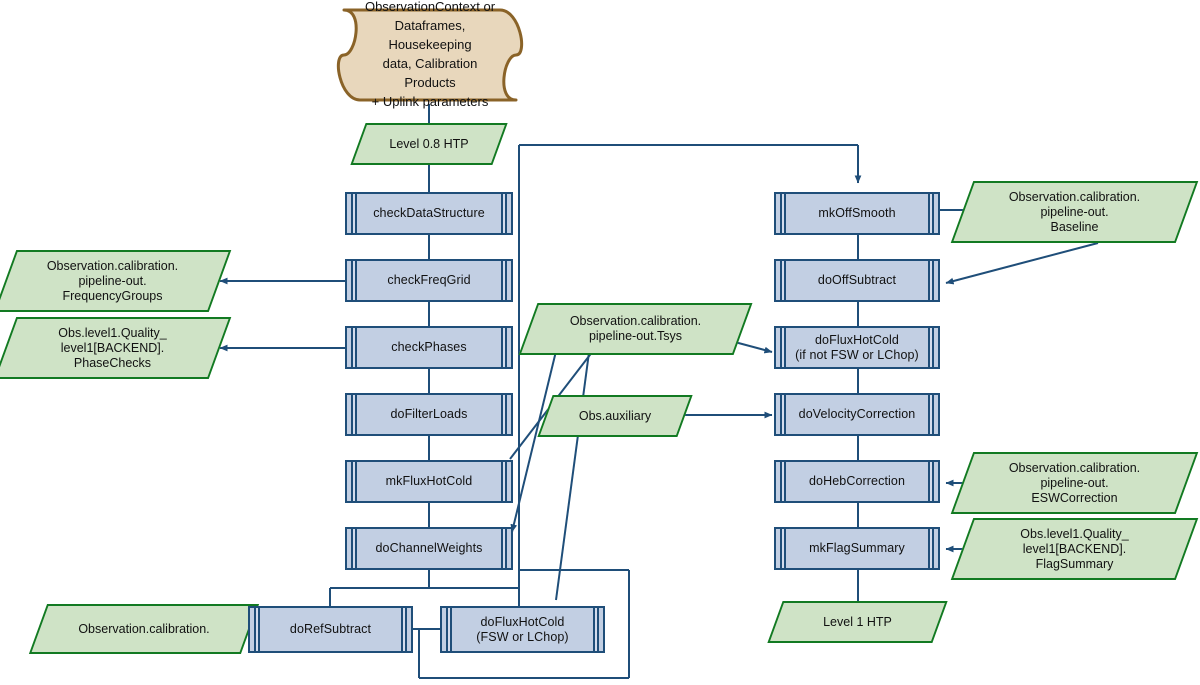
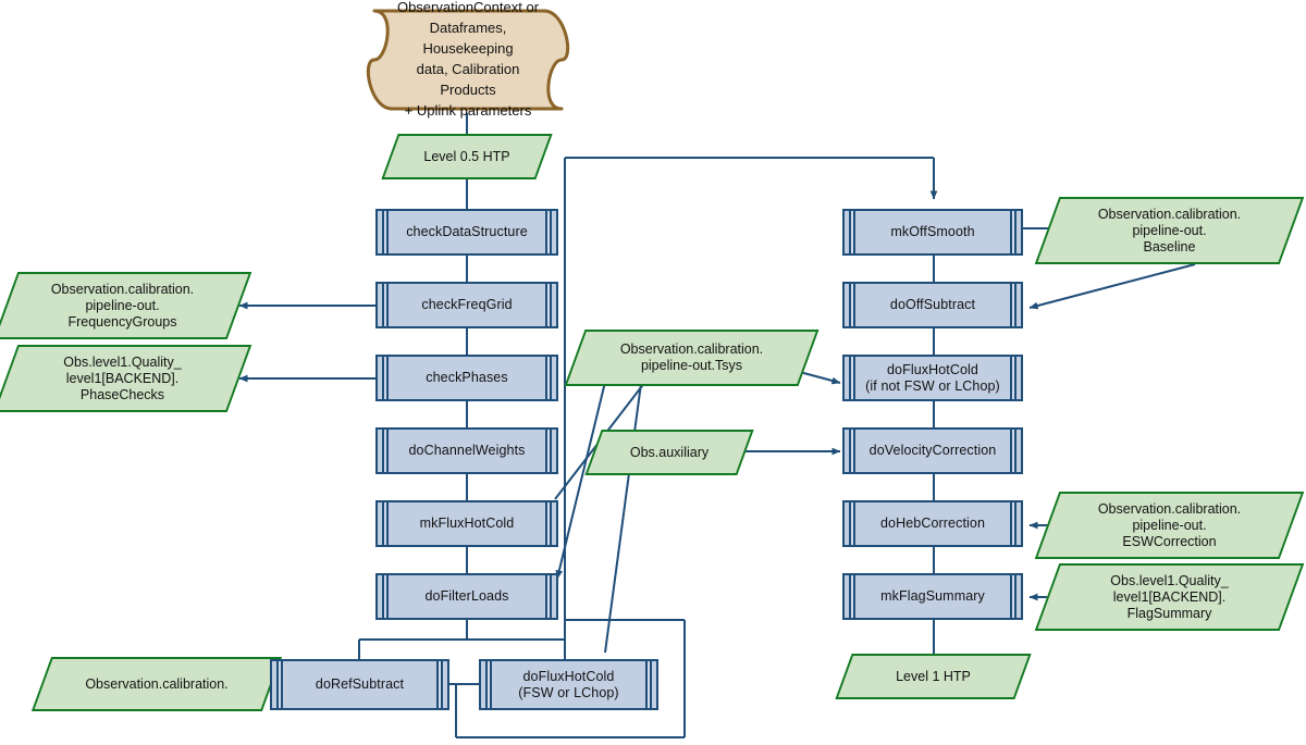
  ObservationContext or
  Dataframes, Housekeeping
  data, Calibration Products
  + Uplink parameters
- Level 0.8 HTP
+ Level 0.5 HTP
  checkDataStructure
  checkFreqGrid
  checkPhases
- doFilterLoads
+ doChannelWeights
  mkFluxHotCold
- doChannelWeights
+ doFilterLoads
  Observation.calibration.
  pipeline-out.
  FrequencyGroups
  Obs.level1.Quality_
  level1[BACKEND].
  PhaseChecks
  Observation.calibration.
  Observation.calibration.
  pipeline-out.Tsys
  Obs.auxiliary
  doRefSubtract
  doFluxHotCold
  (FSW or LChop)
  mkOffSmooth
  doOffSubtract
  doFluxHotCold
  (if not FSW or LChop)
  doVelocityCorrection
  doHebCorrection
  mkFlagSummary
  Observation.calibration.
  pipeline-out.
  Baseline
  Observation.calibration.
  pipeline-out.
  ESWCorrection
  Obs.level1.Quality_
  level1[BACKEND].
  FlagSummary
  Level 1 HTP
